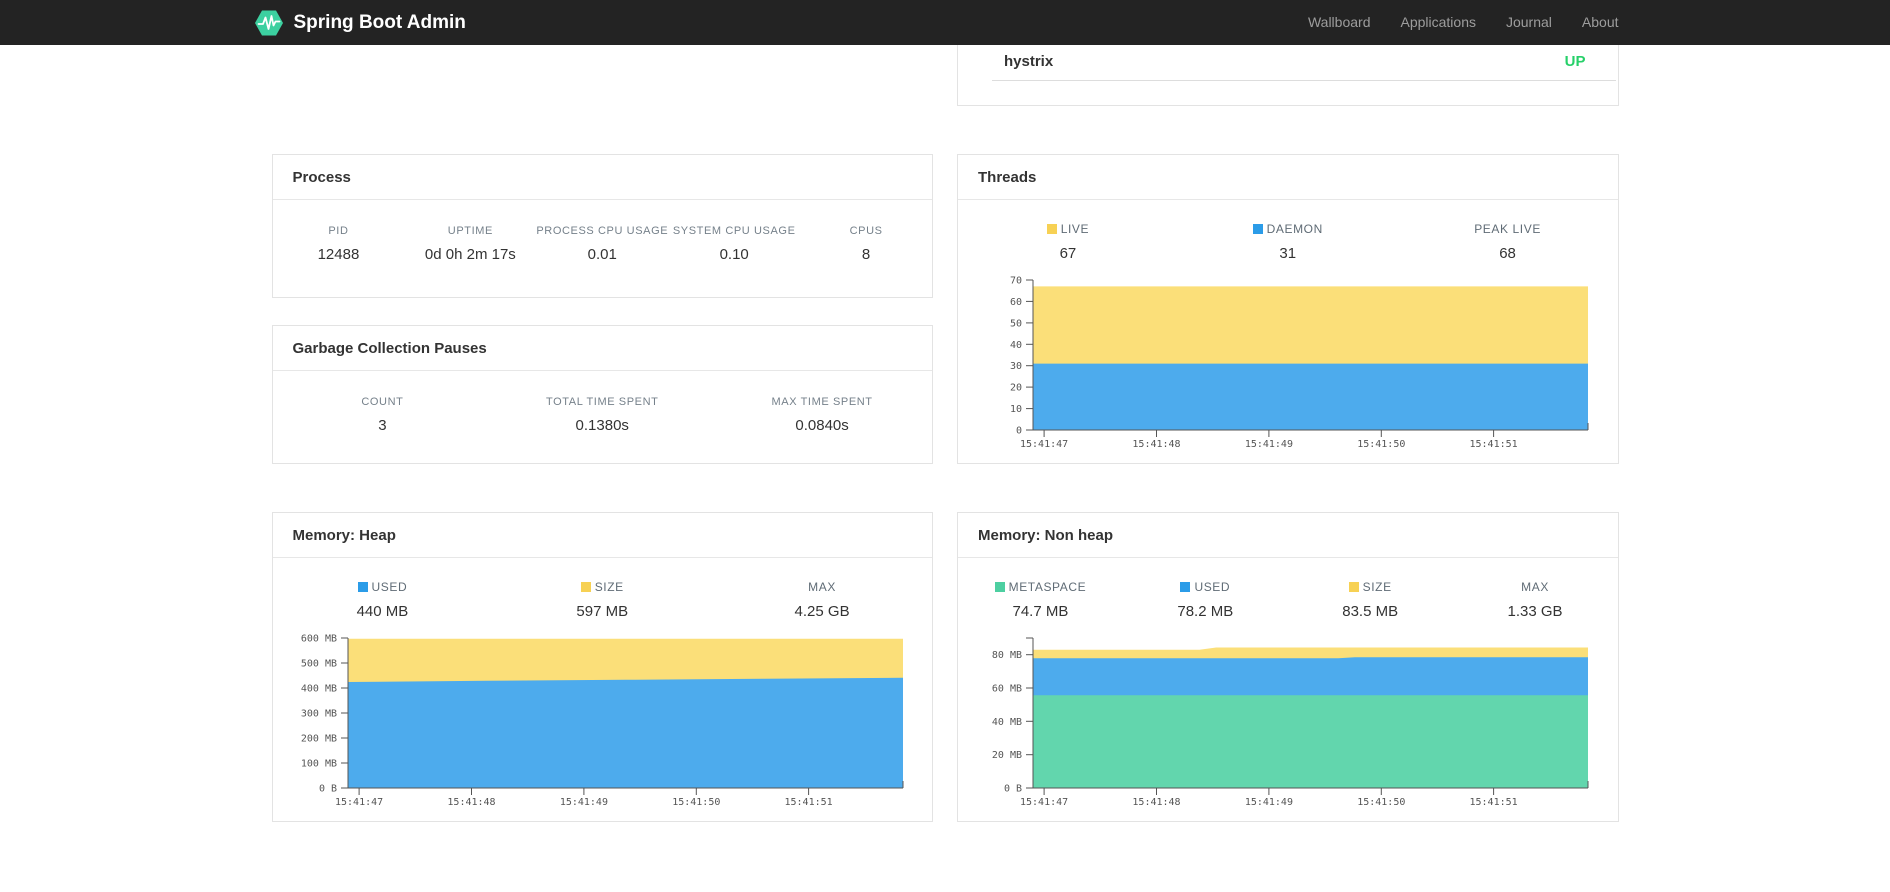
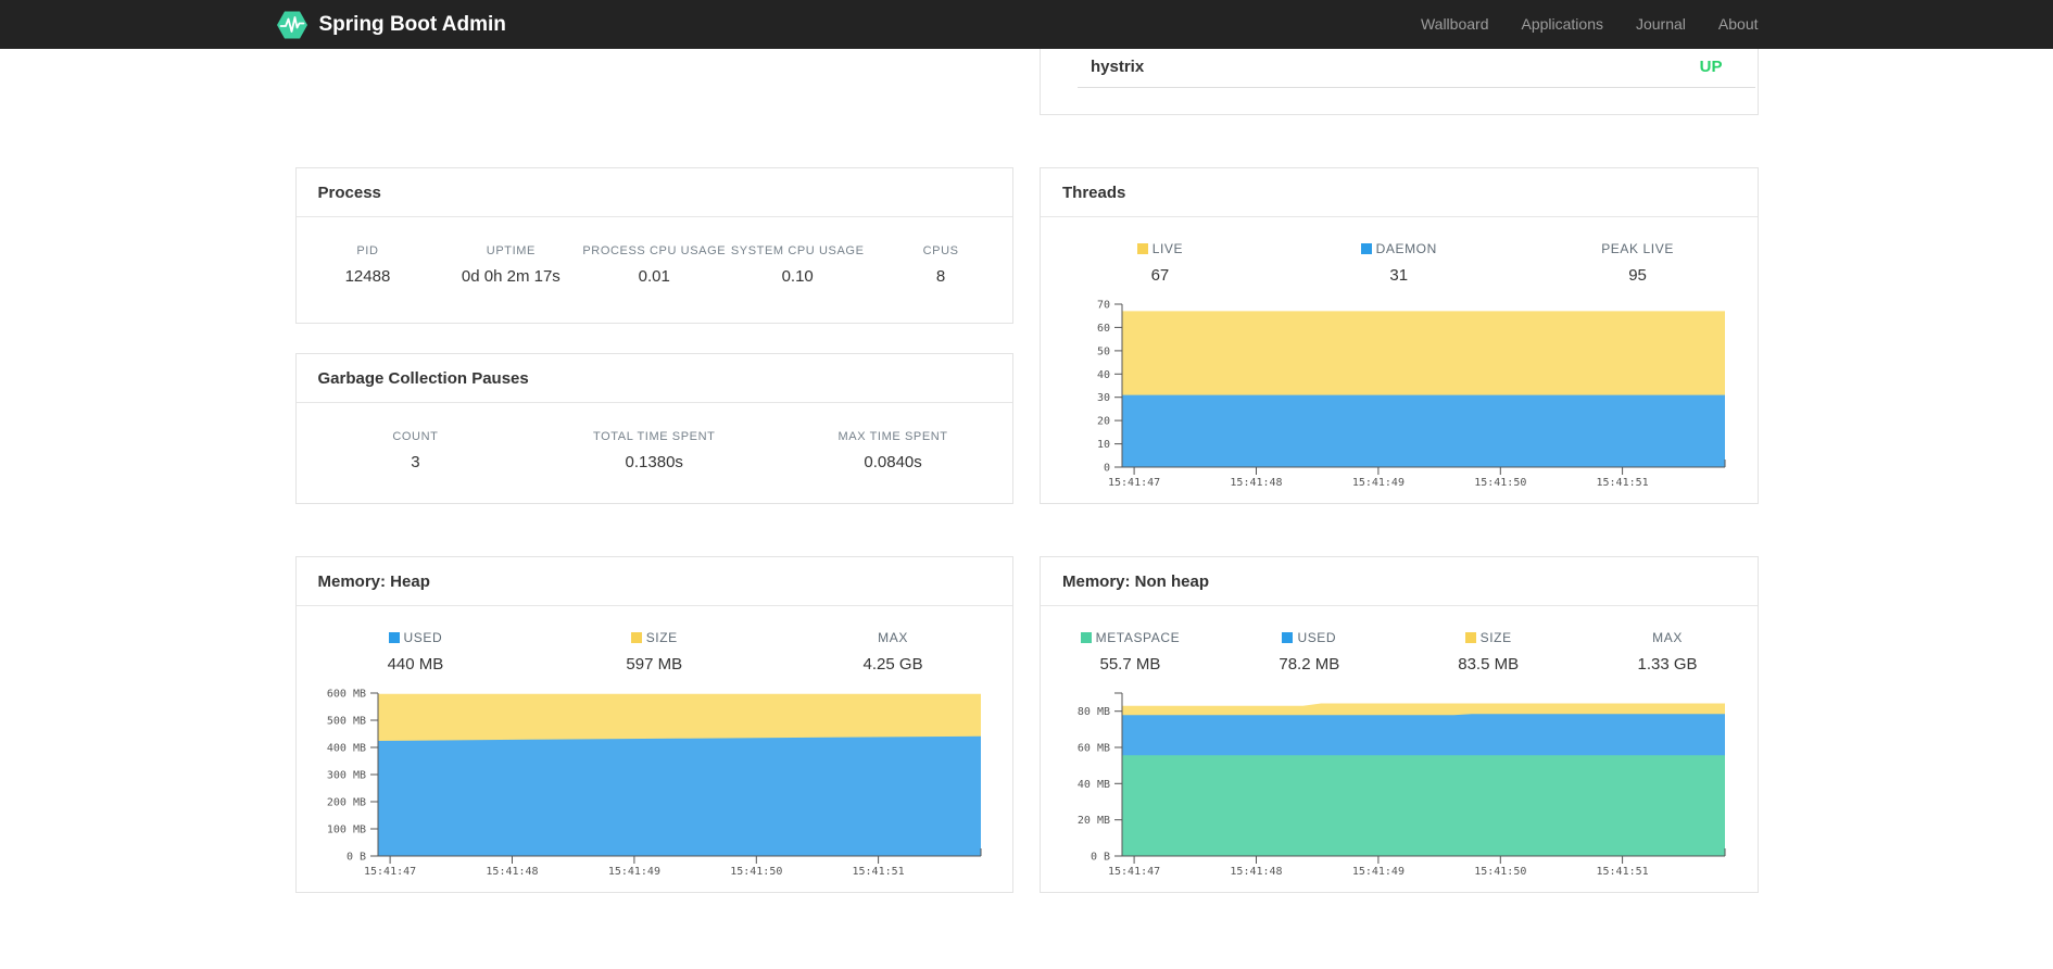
  Spring Boot Admin
  Wallboard
  Applications
  Journal
  About
  hystrix
  UP
  Process
  PID
  12488
  UPTIME
  0d 0h 2m 17s
  PROCESS CPU USAGE
  0.01
  SYSTEM CPU USAGE
  0.10
  CPUS
  8
  Garbage Collection Pauses
  COUNT
  3
  TOTAL TIME SPENT
  0.1380s
  MAX TIME SPENT
  0.0840s
  Threads
  LIVE
  67
  DAEMON
  31
  PEAK LIVE
- 68
+ 95
  0
  10
  20
  30
  40
  50
  60
  70
  15:41:47
  15:41:48
  15:41:49
  15:41:50
  15:41:51
  Memory: Heap
  USED
  440 MB
  SIZE
  597 MB
  MAX
  4.25 GB
  0 B
  100 MB
  200 MB
  300 MB
  400 MB
  500 MB
  600 MB
  15:41:47
  15:41:48
  15:41:49
  15:41:50
  15:41:51
  Memory: Non heap
  METASPACE
- 74.7 MB
+ 55.7 MB
  USED
  78.2 MB
  SIZE
  83.5 MB
  MAX
  1.33 GB
  0 B
  20 MB
  40 MB
  60 MB
  80 MB
  15:41:47
  15:41:48
  15:41:49
  15:41:50
  15:41:51
